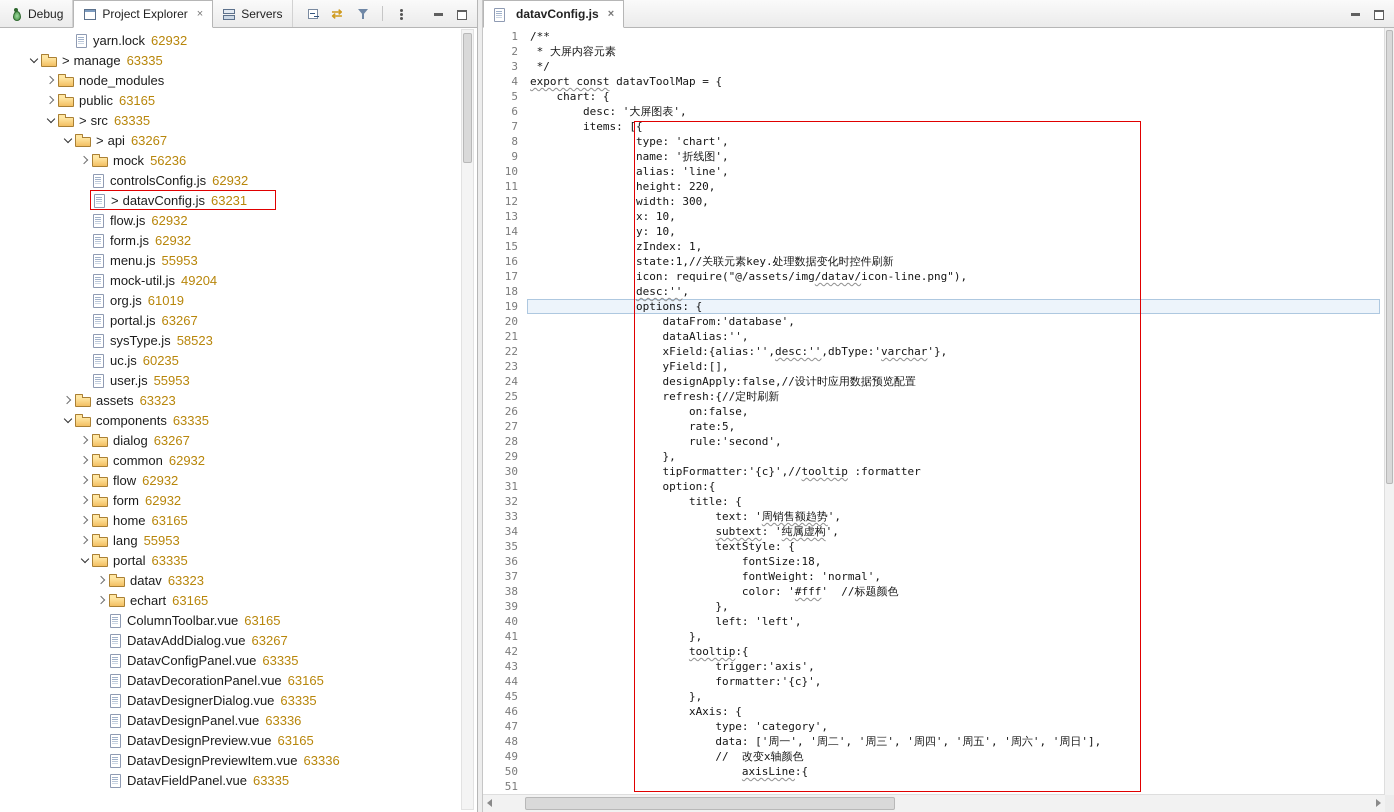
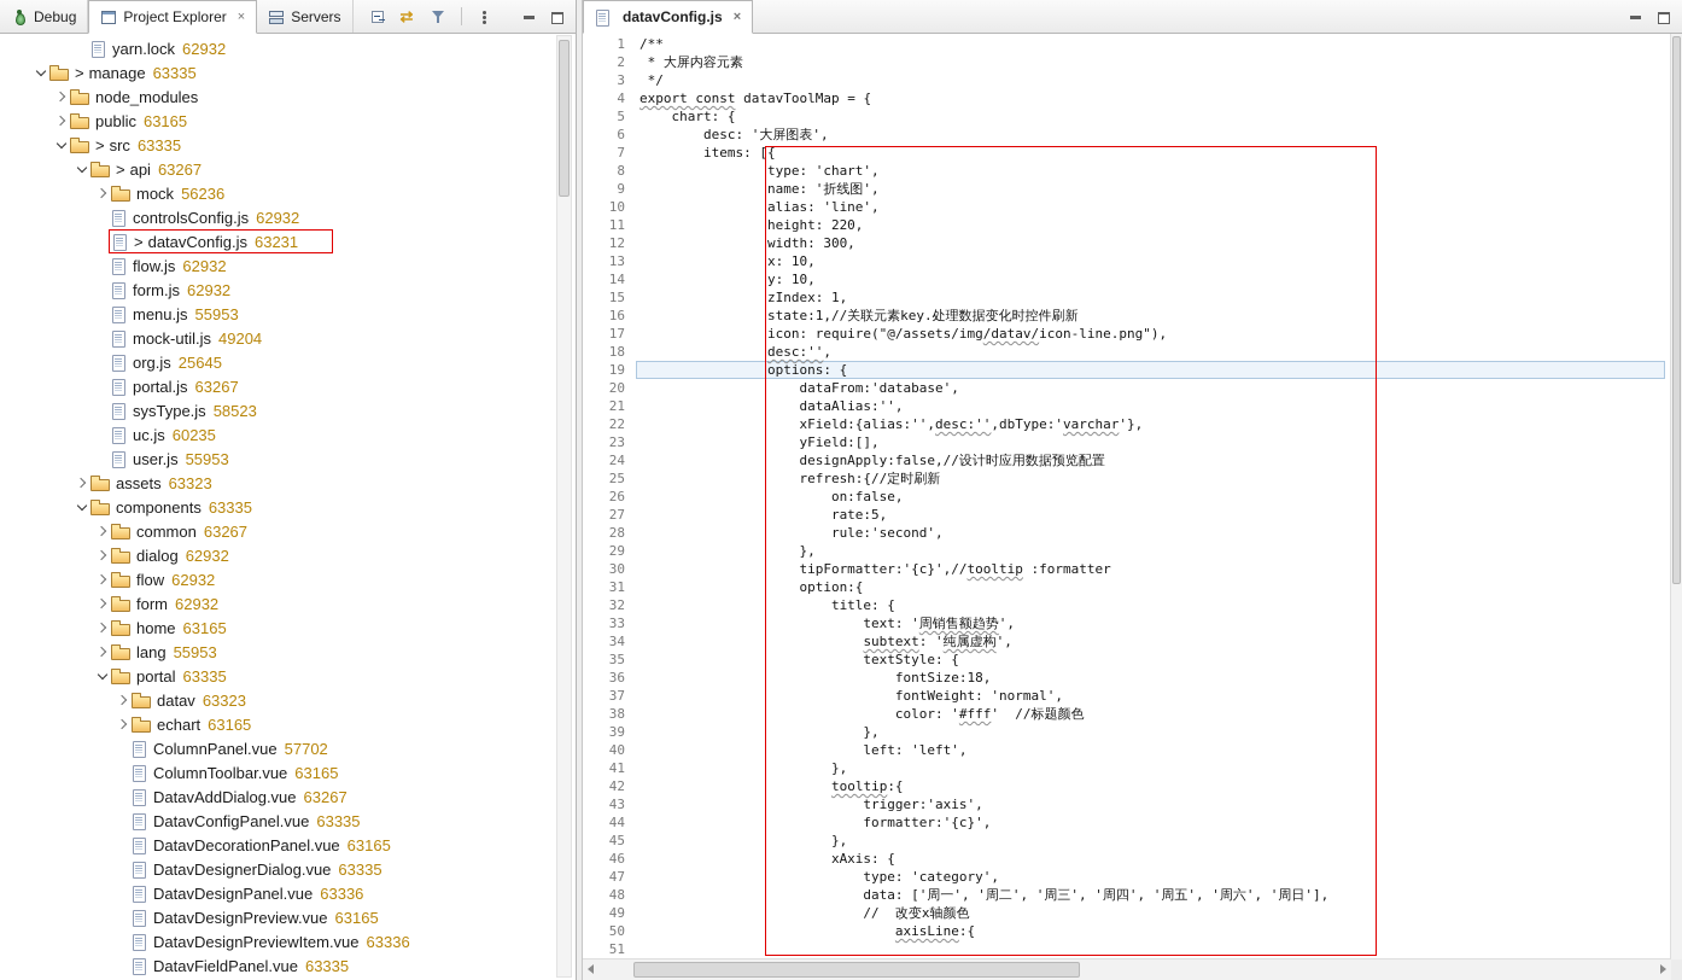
  Debug
  Project Explorer
  ×
  Servers
  yarn.lock
  62932
  >
  manage
  63335
  node_modules
  public
  63165
  >
  src
  63335
  >
  api
  63267
  mock
  56236
  controlsConfig.js
  62932
  >
  datavConfig.js
  63231
  flow.js
  62932
  form.js
  62932
  menu.js
  55953
  mock-util.js
  49204
  org.js
- 61019
+ 25645
  portal.js
  63267
  sysType.js
  58523
  uc.js
  60235
  user.js
  55953
  assets
  63323
  components
  63335
- dialog
+ common
  63267
- common
+ dialog
  62932
  flow
  62932
  form
  62932
  home
  63165
  lang
  55953
  portal
  63335
  datav
  63323
  echart
  63165
+ ColumnPanel.vue
+ 57702
  ColumnToolbar.vue
  63165
  DatavAddDialog.vue
  63267
  DatavConfigPanel.vue
  63335
  DatavDecorationPanel.vue
  63165
  DatavDesignerDialog.vue
  63335
  DatavDesignPanel.vue
  63336
  DatavDesignPreview.vue
  63165
  DatavDesignPreviewItem.vue
  63336
  DatavFieldPanel.vue
  63335
  datavConfig.js
  ×
  1
  2
  3
  4
  5
  6
  7
  8
  9
  10
  11
  12
  13
  14
  15
  16
  17
  18
  19
  20
  21
  22
  23
  24
  25
  26
  27
  28
  29
  30
  31
  32
  33
  34
  35
  36
  37
  38
  39
  40
  41
  42
  43
  44
  45
  46
  47
  48
  49
  50
  51
  /**
  * 大屏内容元素
  */
  export const datavToolMap = {
  chart: {
  desc: '大屏图表',
  items: [{
  type: 'chart',
  name: '折线图',
  alias: 'line',
  height: 220,
  width: 300,
  x: 10,
  y: 10,
  zIndex: 1,
  state:1,//关联元素key.处理数据变化时控件刷新
  icon: require("@/assets/img/datav/icon-line.png"),
  desc:'',
  options: {
  dataFrom:'database',
  dataAlias:'',
  xField:{alias:'',desc:'',dbType:'varchar'},
  yField:[],
  designApply:false,//设计时应用数据预览配置
  refresh:{//定时刷新
  on:false,
  rate:5,
  rule:'second',
  },
  tipFormatter:'{c}',//tooltip :formatter
  option:{
  title: {
  text: '周销售额趋势',
  subtext: '纯属虚构',
  textStyle: {
  fontSize:18,
  fontWeight: 'normal',
  color: '#fff' //标题颜色
  },
  left: 'left',
  },
  tooltip:{
  trigger:'axis',
  formatter:'{c}',
  },
  xAxis: {
  type: 'category',
  data: ['周一', '周二', '周三', '周四', '周五', '周六', '周日'],
  // 改变x轴颜色
  axisLine:{
